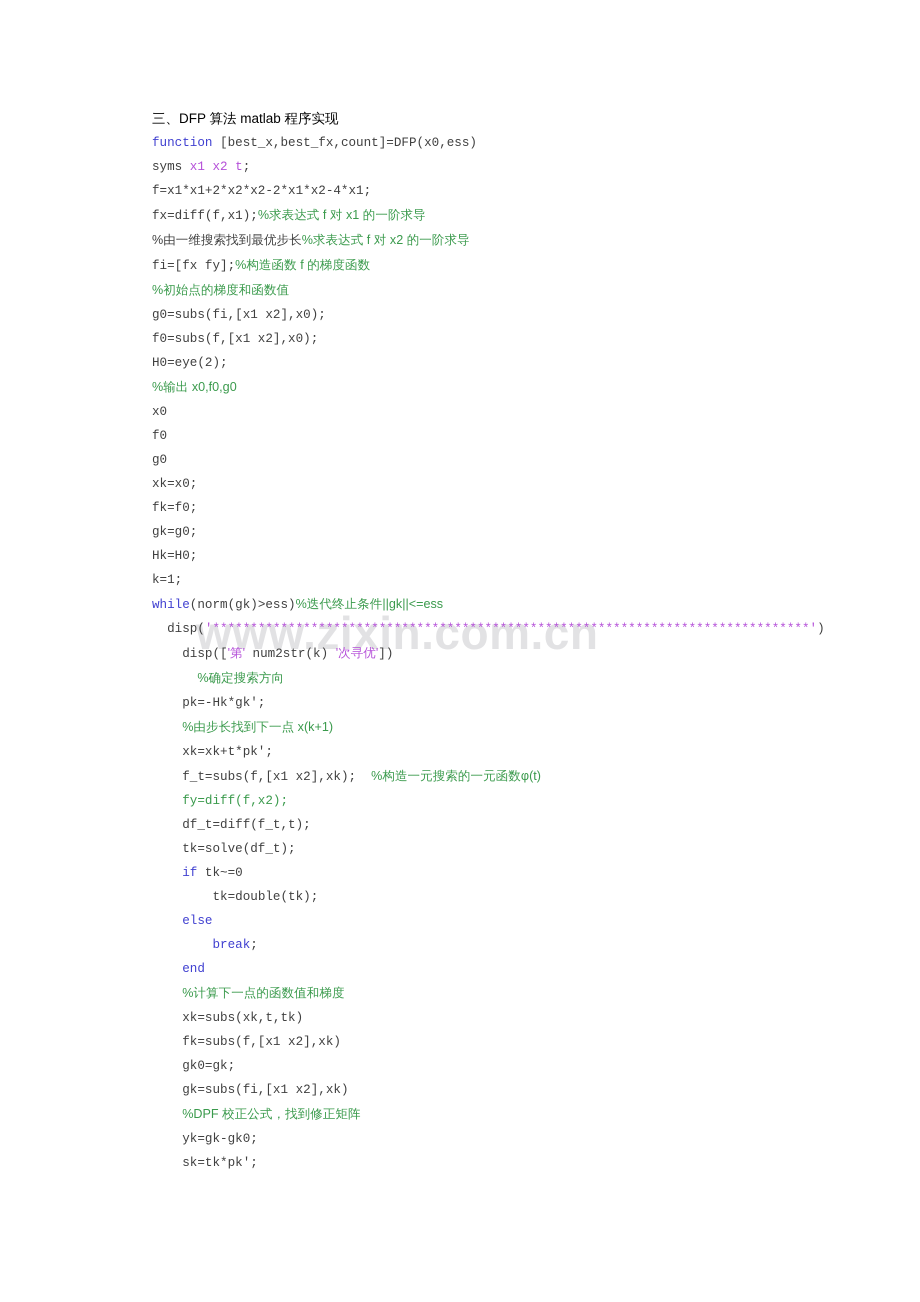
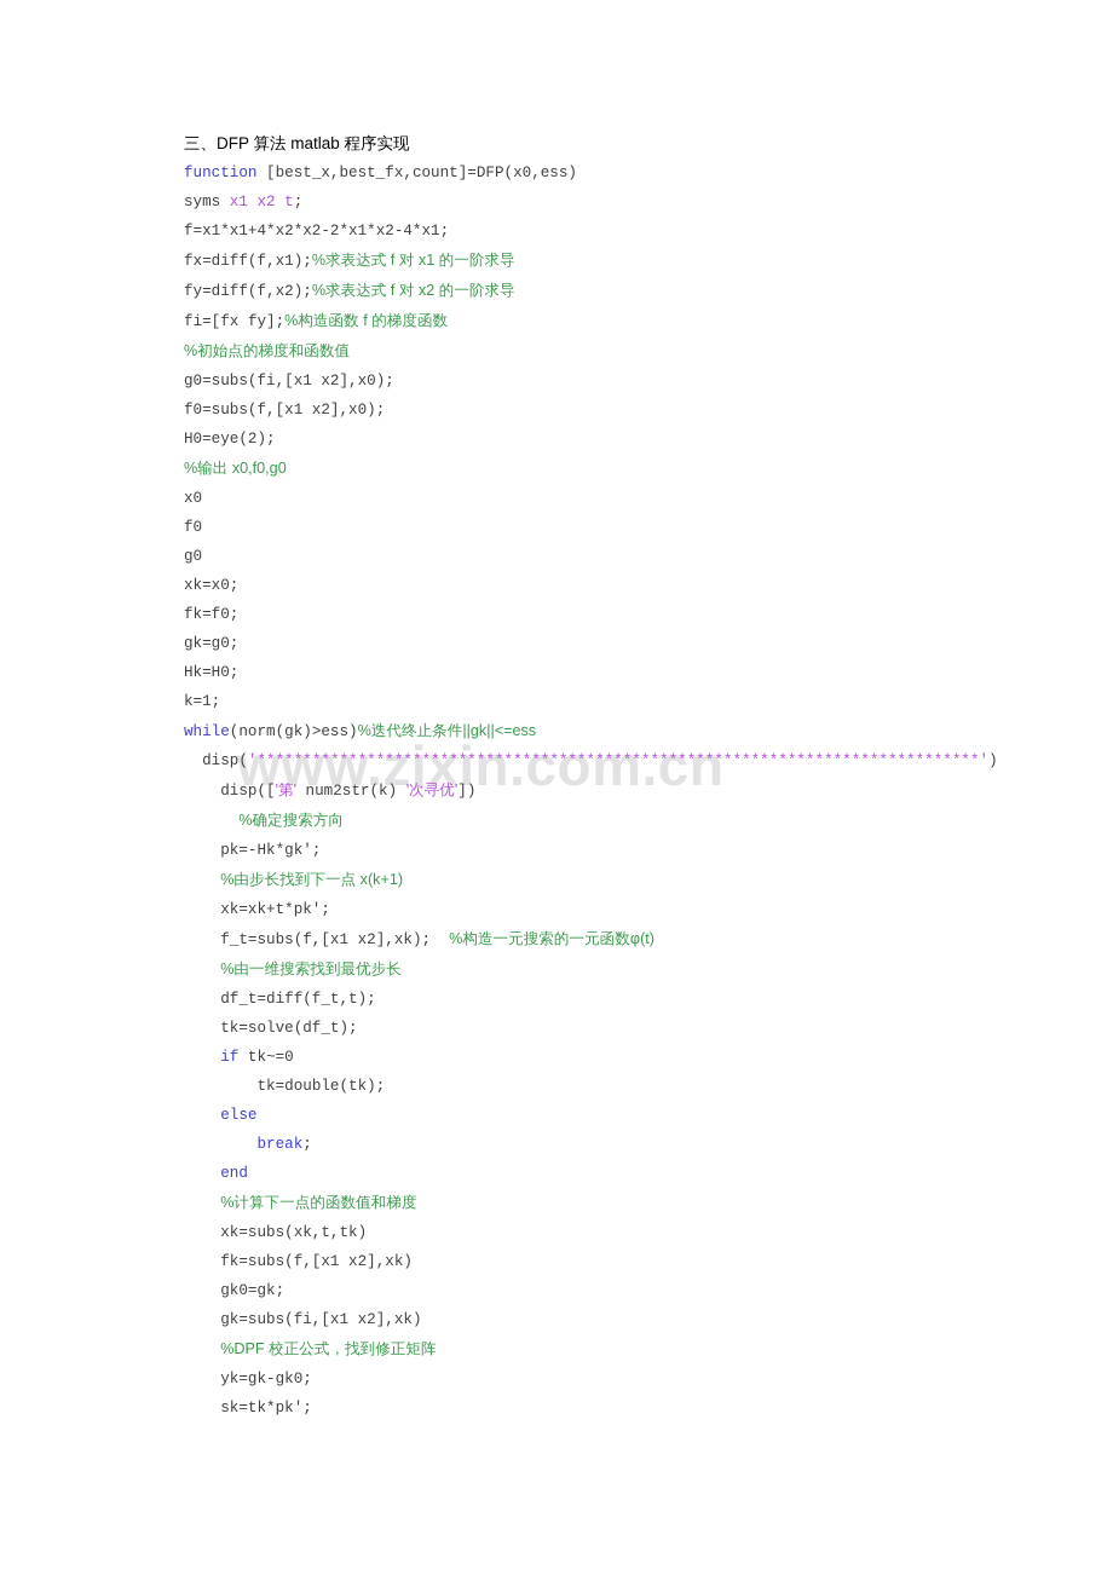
  www.zixin.com.cn
  三、DFP 算法 matlab 程序实现
  function [best_x,best_fx,count]=DFP(x0,ess)
  syms x1 x2 t;
- f=x1*x1+2*x2*x2-2*x1*x2-4*x1;
+ f=x1*x1+4*x2*x2-2*x1*x2-4*x1;
  fx=diff(f,x1);%求表达式 f 对 x1 的一阶求导
- %由一维搜索找到最优步长%求表达式 f 对 x2 的一阶求导
+ fy=diff(f,x2);%求表达式 f 对 x2 的一阶求导
  fi=[fx fy];%构造函数 f 的梯度函数
  %初始点的梯度和函数值
  g0=subs(fi,[x1 x2],x0);
  f0=subs(f,[x1 x2],x0);
  H0=eye(2);
  %输出 x0,f0,g0
  x0
  f0
  g0
  xk=x0;
  fk=f0;
  gk=g0;
  Hk=H0;
  k=1;
  while(norm(gk)>ess)%迭代终止条件||gk||<=ess
  disp('*******************************************************************************')
  disp(['第' num2str(k) '次寻优'])
  %确定搜索方向
  pk=-Hk*gk';
  %由步长找到下一点 x(k+1)
  xk=xk+t*pk';
  f_t=subs(f,[x1 x2],xk); %构造一元搜索的一元函数φ(t)
- fy=diff(f,x2);
+ %由一维搜索找到最优步长
  df_t=diff(f_t,t);
  tk=solve(df_t);
  if tk~=0
  tk=double(tk);
  else
  break;
  end
  %计算下一点的函数值和梯度
  xk=subs(xk,t,tk)
  fk=subs(f,[x1 x2],xk)
  gk0=gk;
  gk=subs(fi,[x1 x2],xk)
  %DPF 校正公式，找到修正矩阵
  yk=gk-gk0;
  sk=tk*pk';
